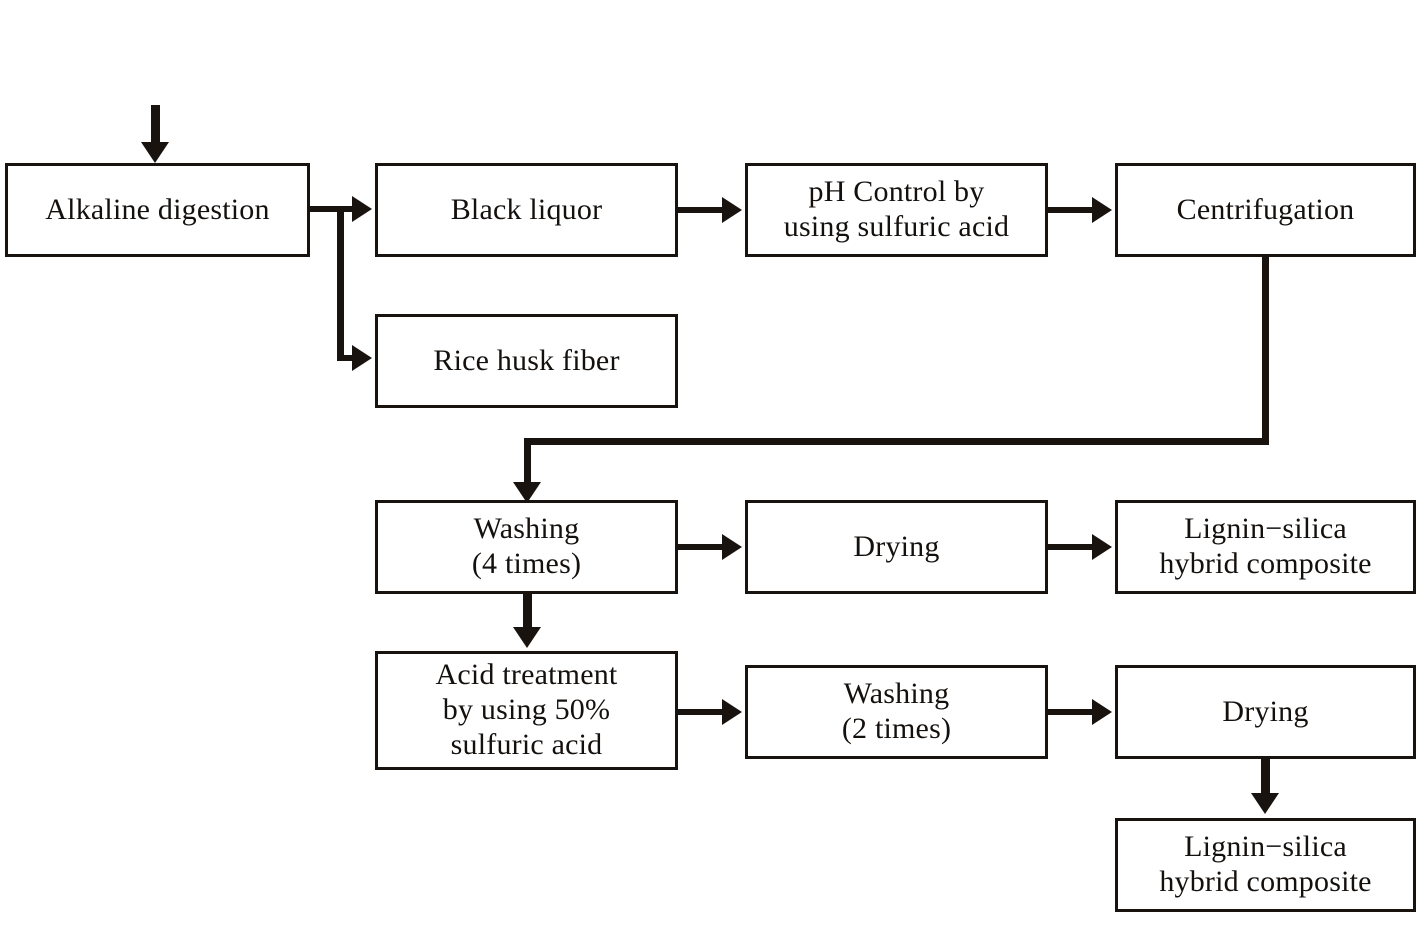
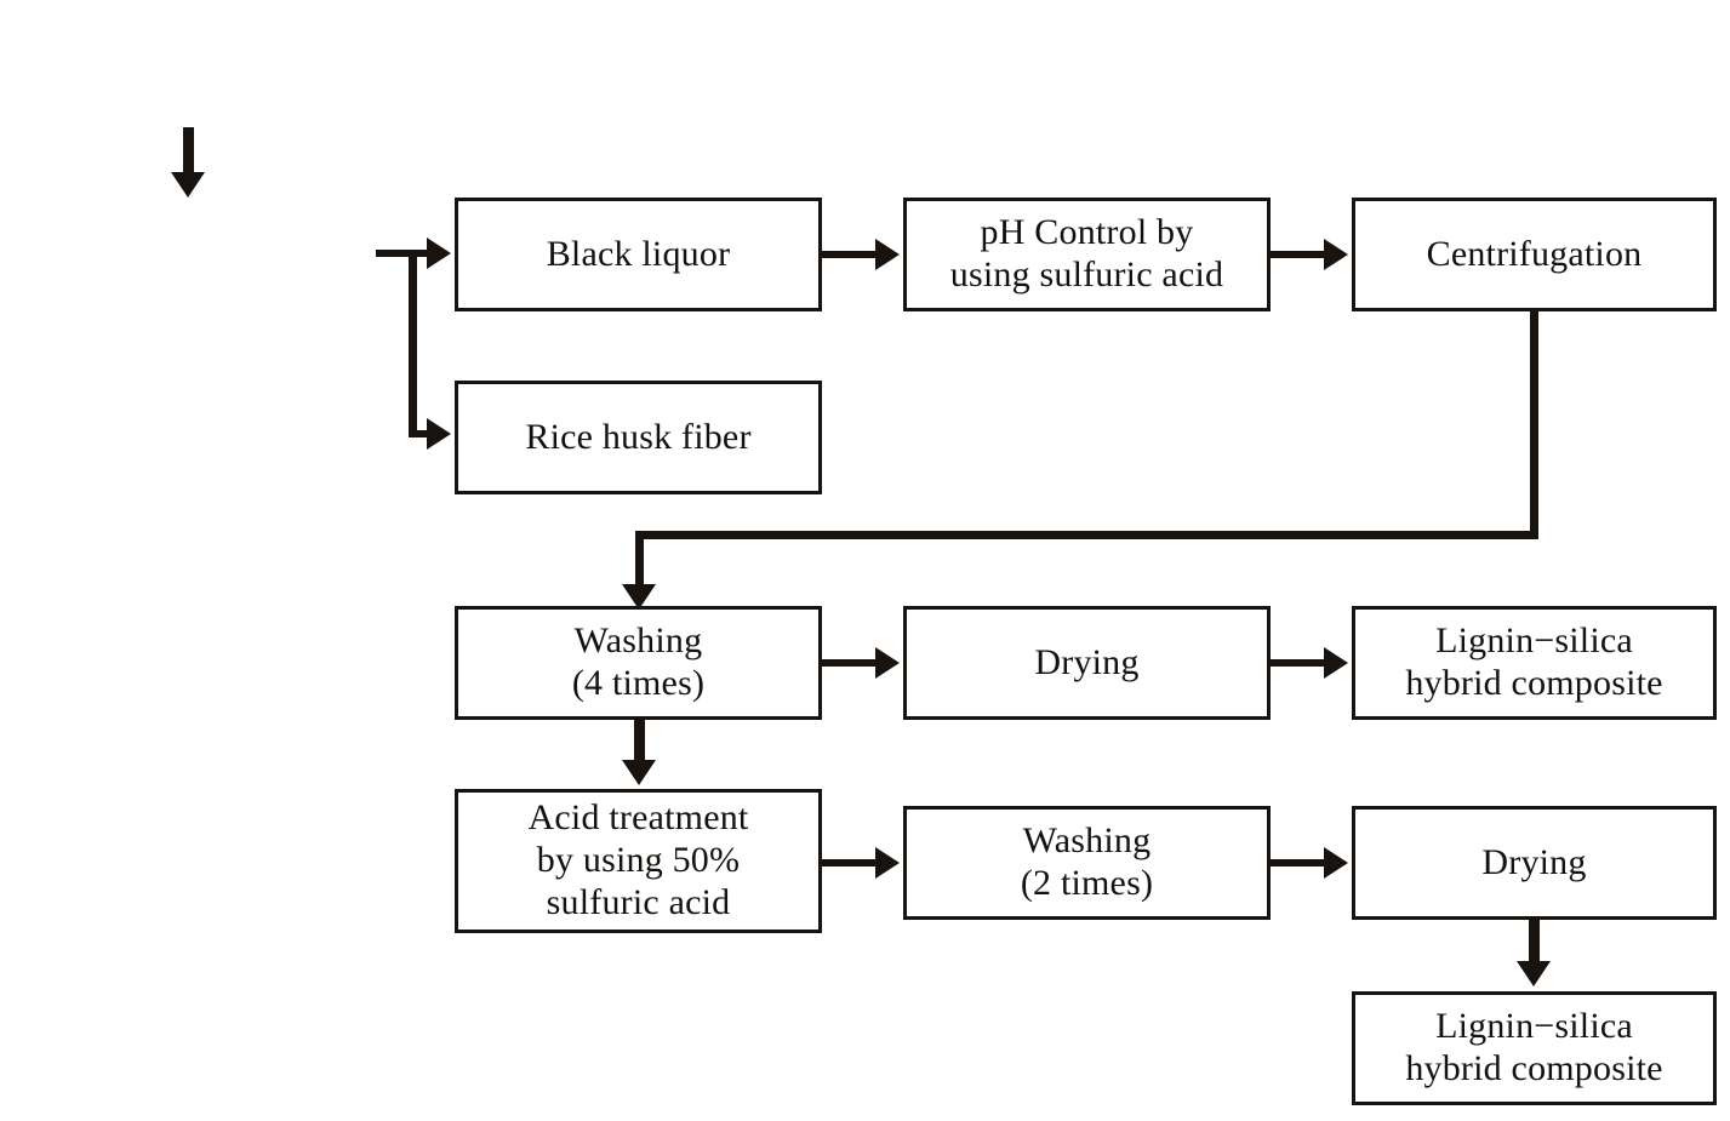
- Alkaline digestion
  Black liquor
  Rice husk fiber
  pH Control by
  using sulfuric acid
  Centrifugation
  Washing
  (4 times)
  Drying
  Lignin−silica
  hybrid composite
  Acid treatment
  by using 50%
  sulfuric acid
  Washing
  (2 times)
  Drying
  Lignin−silica
  hybrid composite
